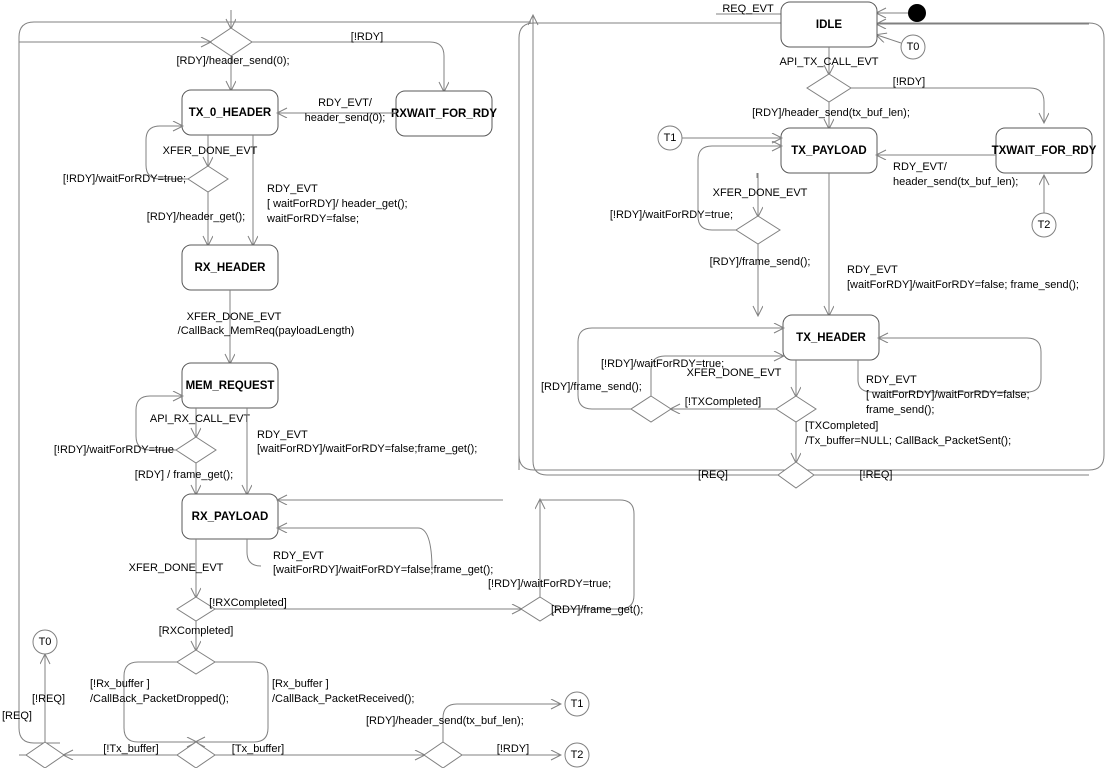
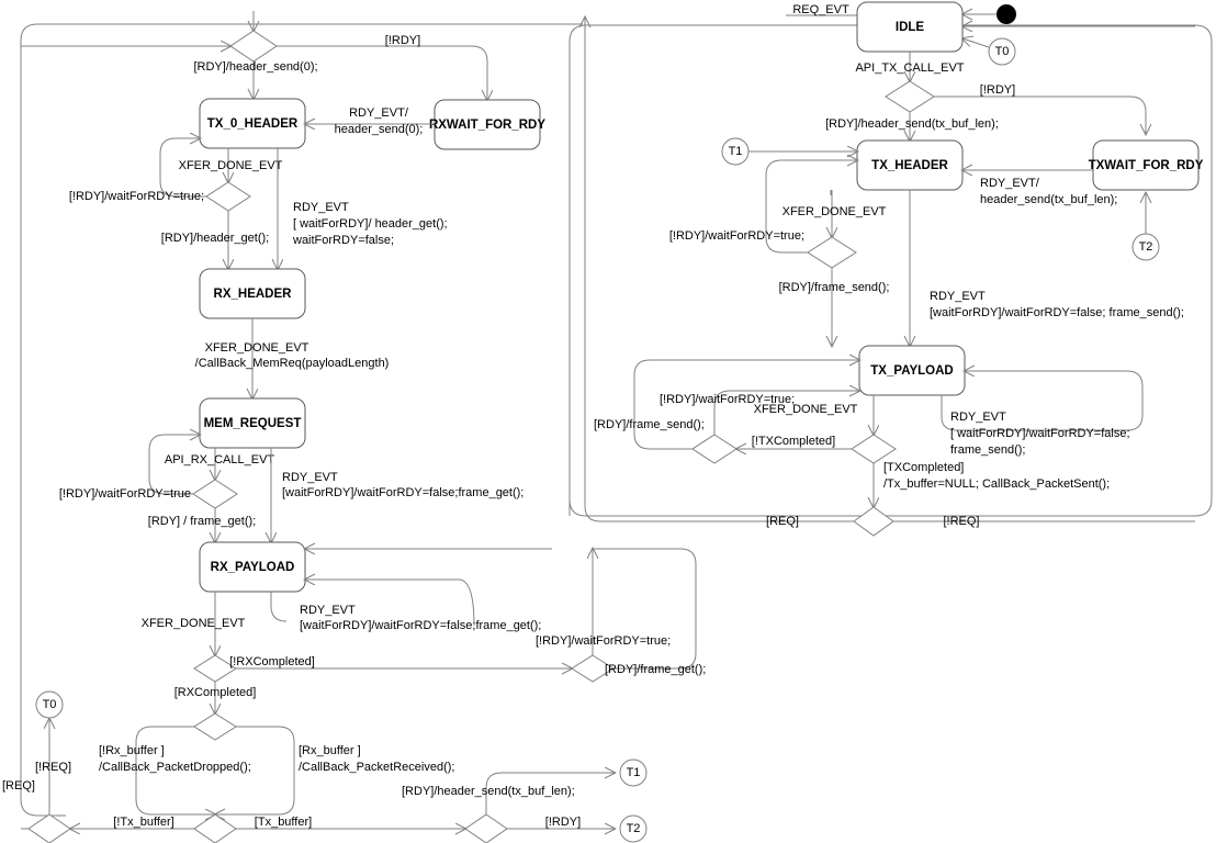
  REQ_EVT
  T0
  IDLE
  API_TX_CALL_EVT
  [!RDY]
  [RDY]/header_send(tx_buf_len);
- TX_PAYLOAD
+ TX_HEADER
  TXWAIT_FOR_RDY
  RDY_EVT/
  header_send(tx_buf_len);
  T1
  T2
  XFER_DONE_EVT
  [!RDY]/waitForRDY=true;
  [RDY]/frame_send();
  RDY_EVT
  [waitForRDY]/waitForRDY=false; frame_send();
- TX_HEADER
+ TX_PAYLOAD
  XFER_DONE_EVT
  [!TXCompleted]
  [!RDY]/waitForRDY=true;
  [RDY]/frame_send();
  RDY_EVT
  [ waitForRDY]/waitForRDY=false;
  frame_send();
  [TXCompleted]
  /Tx_buffer=NULL; CallBack_PacketSent();
  [REQ]
  [!REQ]
  [!RDY]
  [RDY]/header_send(0);
  TX_0_HEADER
  RXWAIT_FOR_RDY
  RDY_EVT/
  header_send(0);
  XFER_DONE_EVT
  [!RDY]/waitForRDY=true;
  [RDY]/header_get();
  RDY_EVT
  [ waitForRDY]/ header_get();
  waitForRDY=false;
  RX_HEADER
  XFER_DONE_EVT
  /CallBack_MemReq(payloadLength)
  MEM_REQUEST
  API_RX_CALL_EV
  [!RDY]/waitForRDY=true
  [RDY] / frame_get();
  RDY_EVT
  [waitForRDY]/waitForRDY=false;frame_get();
  RX_PAYLOAD
  XFER_DONE_EVT
  RDY_EVT
  [waitForRDY]/waitForRDY=false;frame_get();
  [!RXCompleted]
  [!RDY]/waitForRDY=true;
  [RDY]/frame_get();
  [RXCompleted]
  [!Rx_buffer ]
  /CallBack_PacketDropped();
  [Rx_buffer ]
  /CallBack_PacketReceived();
  [!Tx_buffer]
  [REQ]
  [!REQ]
  T0
  [Tx_buffer]
  [RDY]/header_send(tx_buf_len);
  T1
  [!RDY]
  T2
